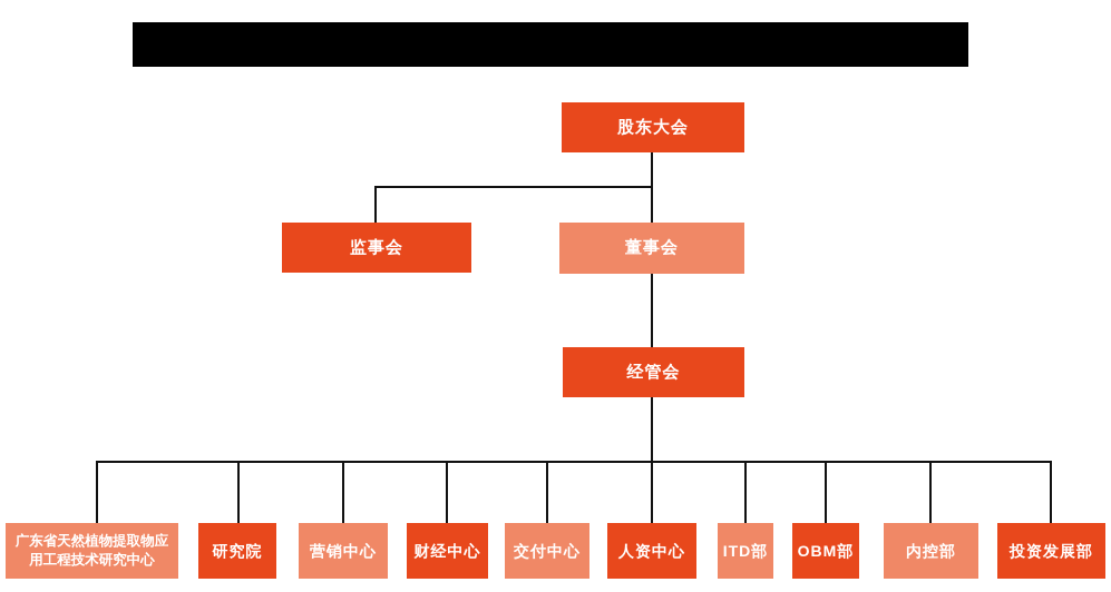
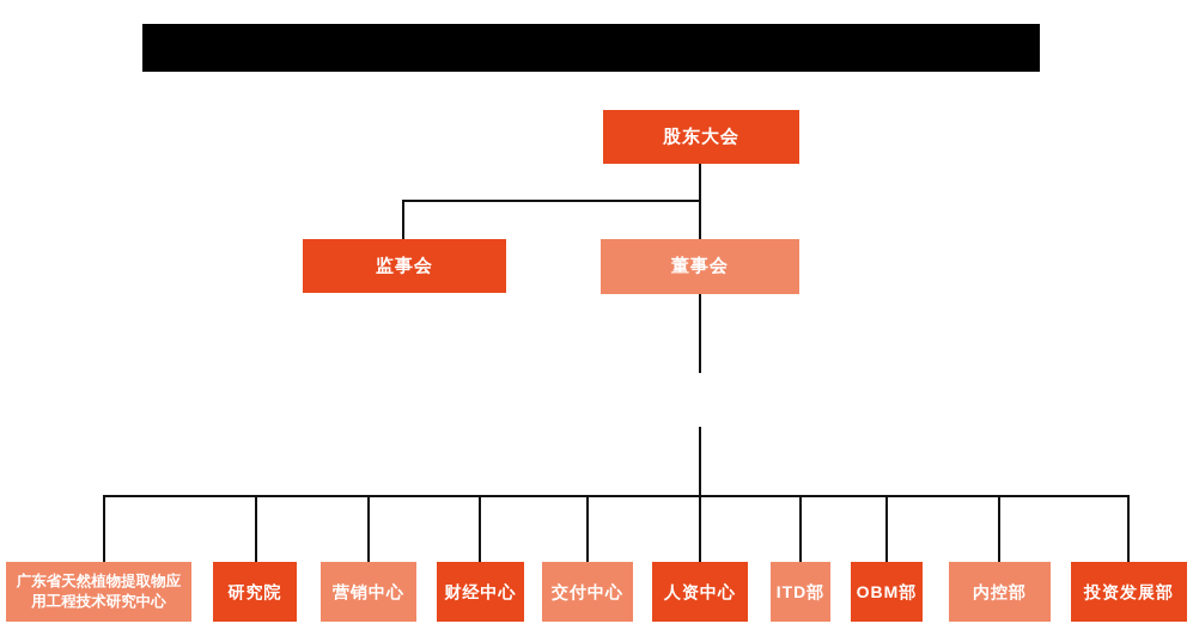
  股东大会
  监事会
  董事会
- 经管会
  广东省天然植物提取物应
  用工程技术研究中心
  研究院
  营销中心
  财经中心
  交付中心
  人资中心
  ITD部
  OBM部
  内控部
  投资发展部
